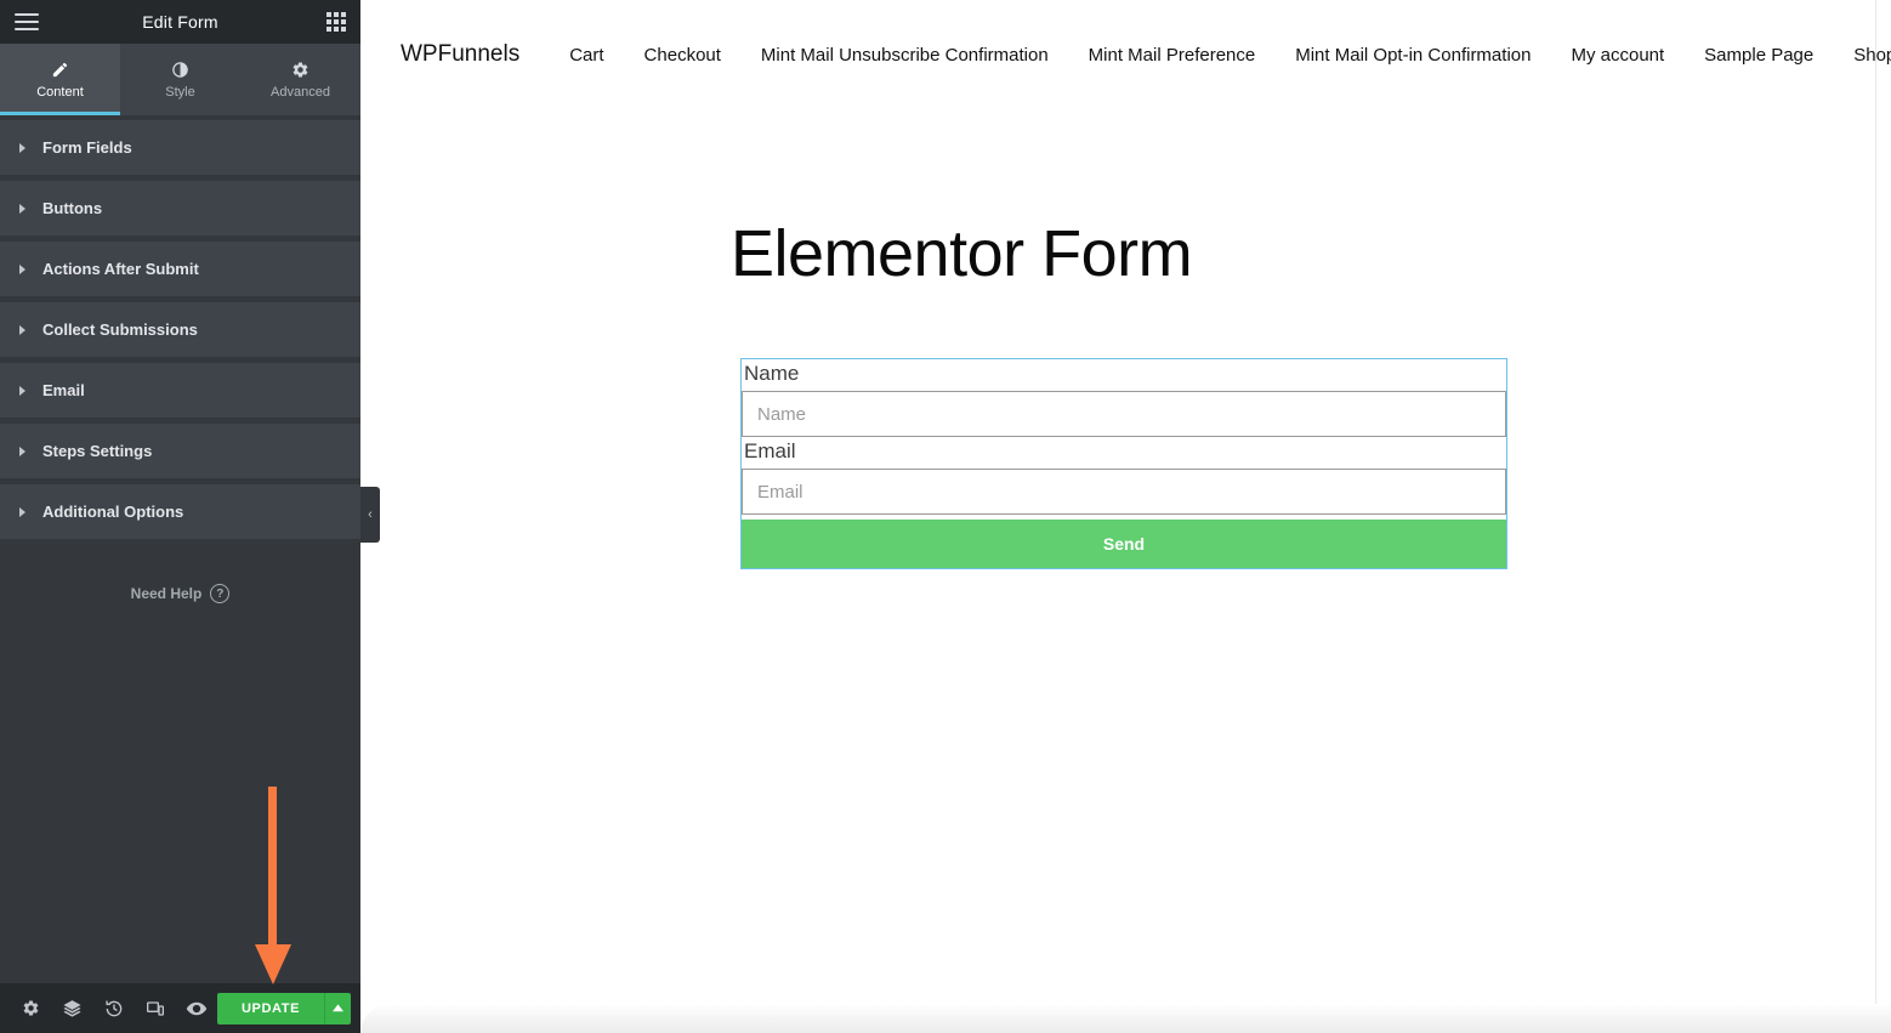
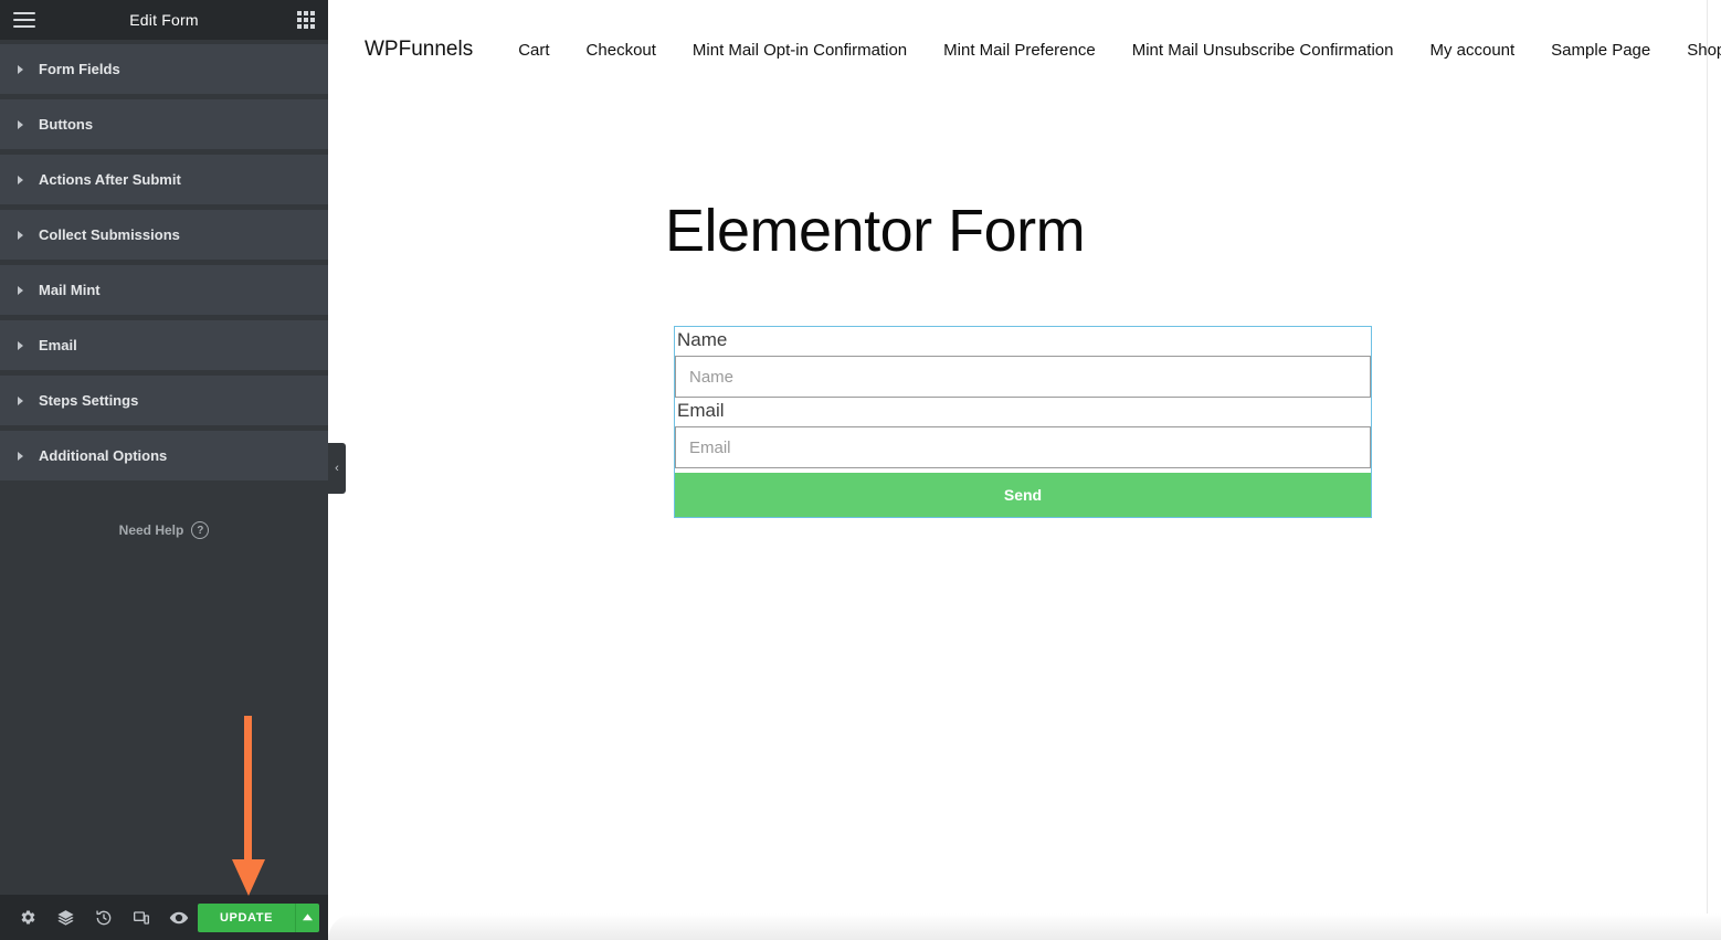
  Edit Form
- Content
- Style
- Advanced
  Form Fields
  Buttons
  Actions After Submit
  Collect Submissions
+ Mail Mint
  Email
  Steps Settings
  Additional Options
  Need Help
  ?
  UPDATE
  ‹
  WPFunnels
  Cart
  Checkout
- Mint Mail Unsubscribe Confirmation
+ Mint Mail Opt-in Confirmation
  Mint Mail Preference
- Mint Mail Opt-in Confirmation
+ Mint Mail Unsubscribe Confirmation
  My account
  Sample Page
  Sho
  Elementor Form
  Name
  Name
  Email
  Email
  Send
